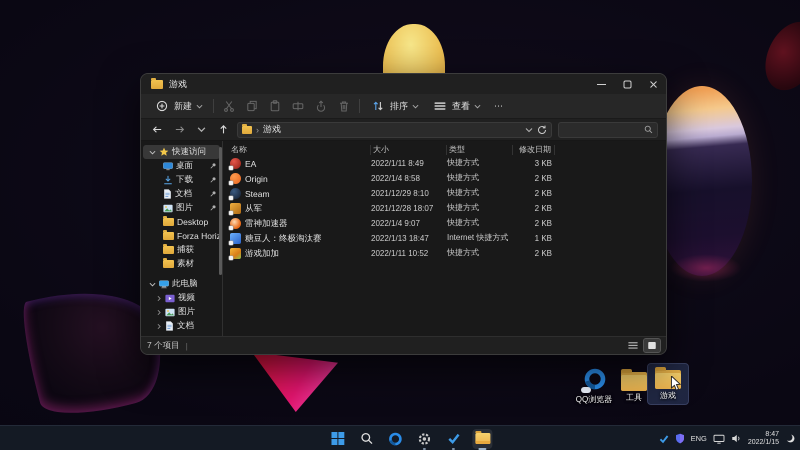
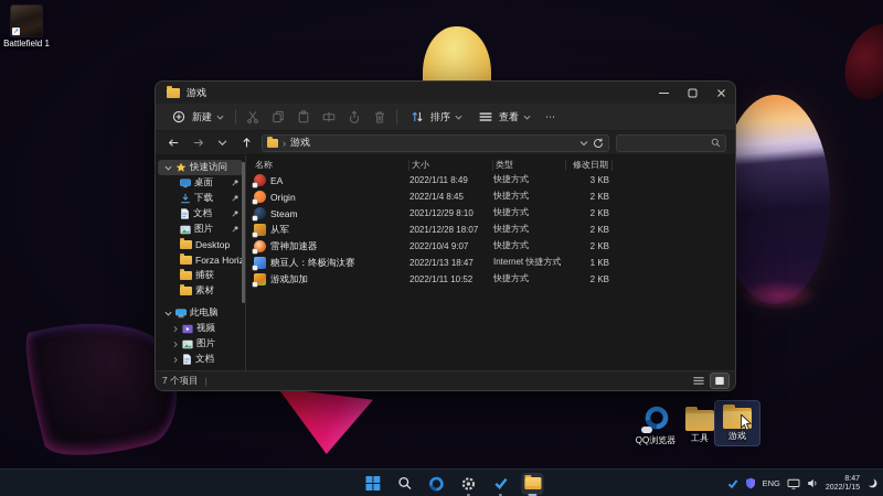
+ Battlefield 1
  QQ浏览器
  工具
  游戏
  游戏
  新建
  排序
  查看
  ⋯
  ›
  游戏
  快速访问
  桌面
  下载
  文档
  图片
  Desktop
  Forza Hori
  捕获
  素材
  此电脑
  视频
  图片
  文档
  名称
  大小
  类型
  修改日期
  EA
  2022/1/11 8:49
  快捷方式
  3 KB
  Origin
- 2022/1/4 8:58
+ 2022/1/4 8:45
  快捷方式
  2 KB
  Steam
  2021/12/29 8:10
  快捷方式
  2 KB
  从军
  2021/12/28 18:07
  快捷方式
  2 KB
  雷神加速器
- 2022/1/4 9:07
+ 2022/10/4 9:07
  快捷方式
  2 KB
  糖豆人：终极淘汰赛
  2022/1/13 18:47
  Internet 快捷方式
  1 KB
  游戏加加
  2022/1/11 10:52
  快捷方式
  2 KB
  7 个项目
  |
  ENG
